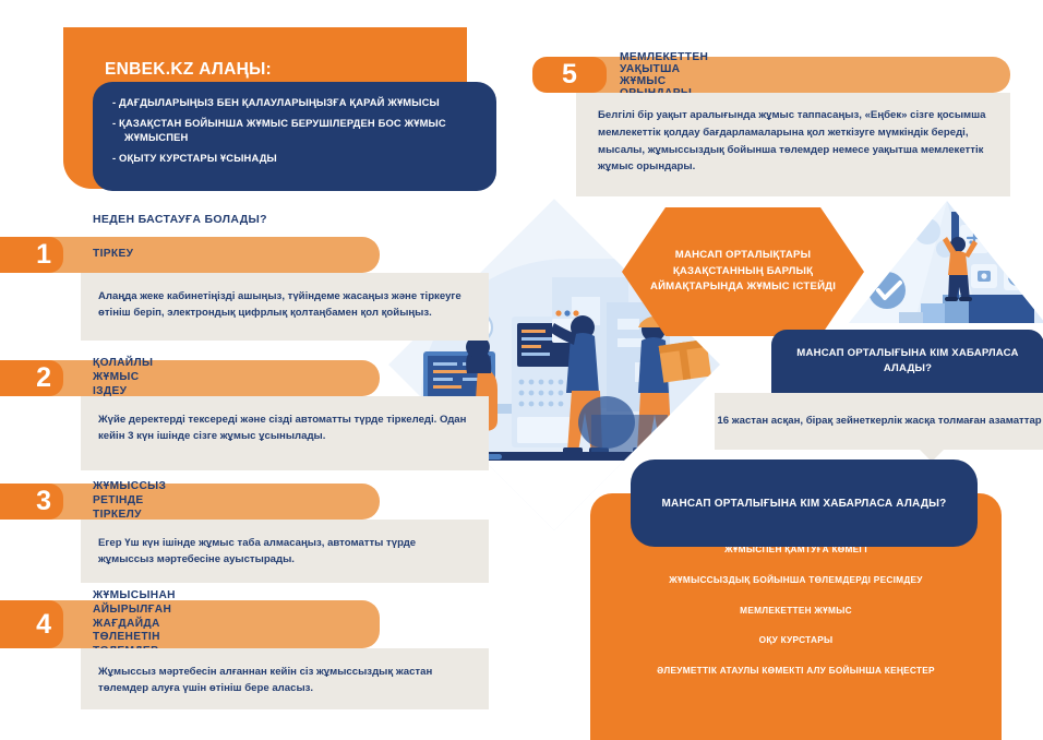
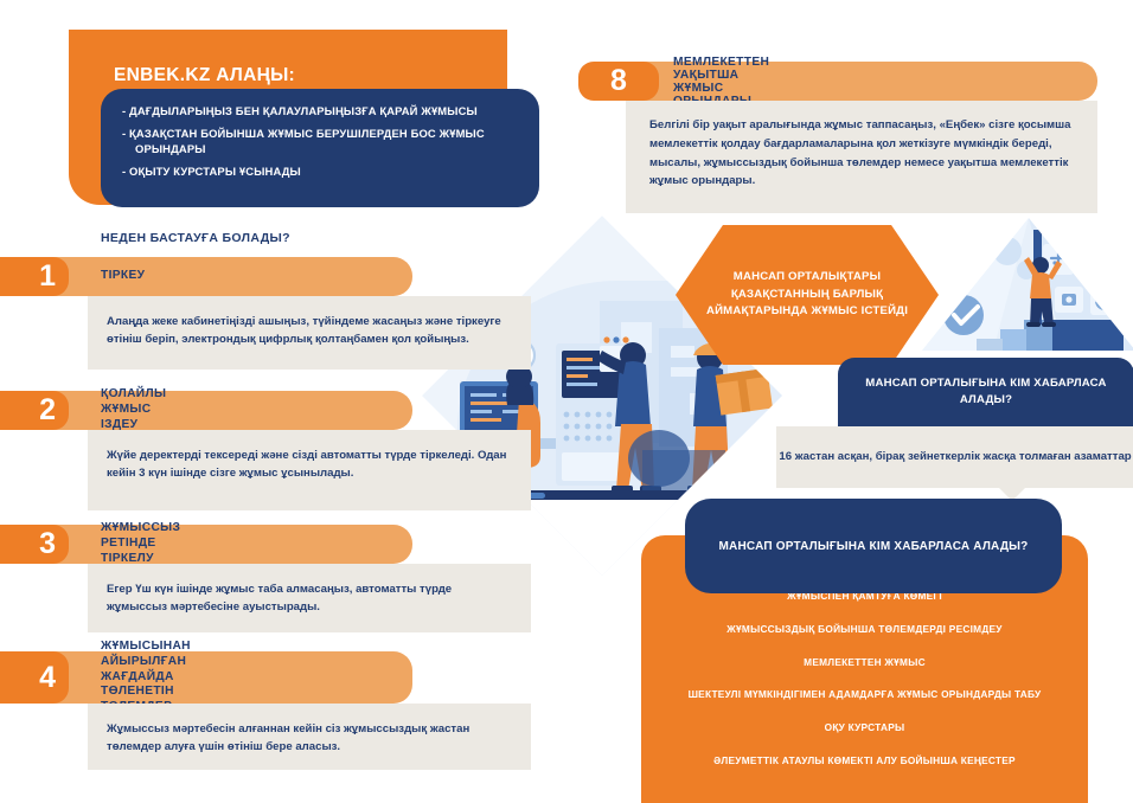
  ENBEK.KZ АЛАҢЫ:
  - ДАҒДЫЛАРЫҢЫЗ БЕН ҚАЛАУЛАРЫҢЫЗҒА ҚАРАЙ ЖҰМЫСЫ
- - ҚАЗАҚСТАН БОЙЫНША ЖҰМЫС БЕРУШІЛЕРДЕН БОС ЖҰМЫС ЖҰМЫСПЕН
+ - ҚАЗАҚСТАН БОЙЫНША ЖҰМЫС БЕРУШІЛЕРДЕН БОС ЖҰМЫС ОРЫНДАРЫ
  - ОҚЫТУ КУРСТАРЫ ҰСЫНАДЫ
  НЕДЕН БАСТАУҒА БОЛАДЫ?
  ТІРКЕУ
  1
  Алаңда жеке кабинетіңізді ашыңыз, түйіндеме жасаңыз және тіркеуге өтініш беріп, электрондық цифрлық қолтаңбамен қол қойыңыз.
  ҚОЛАЙЛЫ ЖҰМЫС ІЗДЕУ
  2
  Жүйе деректерді тексереді және сізді автоматты түрде тіркеледі. Одан кейін 3 күн ішінде сізге жұмыс ұсынылады.
  ЖҰМЫССЫЗ РЕТІНДЕ ТІРКЕЛУ
  3
  Егер Үш күн ішінде жұмыс таба алмасаңыз, автоматты түрде жұмыссыз мәртебесіне ауыстырады.
  ЖҰМЫСЫНАН АЙЫРЫЛҒАН ЖАҒДАЙДА ТӨЛЕНЕТІН
  4
  Жұмыссыз мәртебесін алғаннан кейін сіз жұмыссыздық жастан төлемдер алуға үшін өтініш бере аласыз.
  МЕМЛЕКЕТТЕН УАҚЫТША ЖҰМЫС
- 5
+ 8
  Белгілі бір уақыт аралығында жұмыс таппасаңыз, «Еңбек» сізге қосымша мемлекеттік қолдау бағдарламаларына қол жеткізуге мүмкіндік береді, мысалы, жұмыссыздық бойынша төлемдер немесе уақытша мемлекеттік жұмыс орындары.
  МАНСАП ОРТАЛЫҚТАРЫ ҚАЗАҚСТАННЫҢ БАРЛЫҚ АЙМАҚТАРЫНДА ЖҰМЫС ІСТЕЙДІ
  МАНСАП ОРТАЛЫҒЫНА КІМ ХАБАРЛАСА АЛАДЫ?
  16 жастан асқан, бірақ зейнеткерлік жасқа толмаған азаматтар
  ЖҰМЫСПЕН ҚАМТУҒА КӨМЕГІ
  ЖҰМЫССЫЗДЫҚ БОЙЫНША ТӨЛЕМДЕРДІ РЕСІМДЕУ
  МЕМЛЕКЕТТЕН ЖҰМЫС
+ ШЕКТЕУЛІ МҮМКІНДІГІМЕН АДАМДАРҒА ЖҰМЫС ОРЫНДАРДЫ ТАБУ
  ОҚУ КУРСТАРЫ
  ӘЛЕУМЕТТІК АТАУЛЫ КӨМЕКТІ АЛУ БОЙЫНША КЕҢЕСТЕР
  МАНСАП ОРТАЛЫҒЫНА КІМ ХАБАРЛАСА АЛАДЫ?
